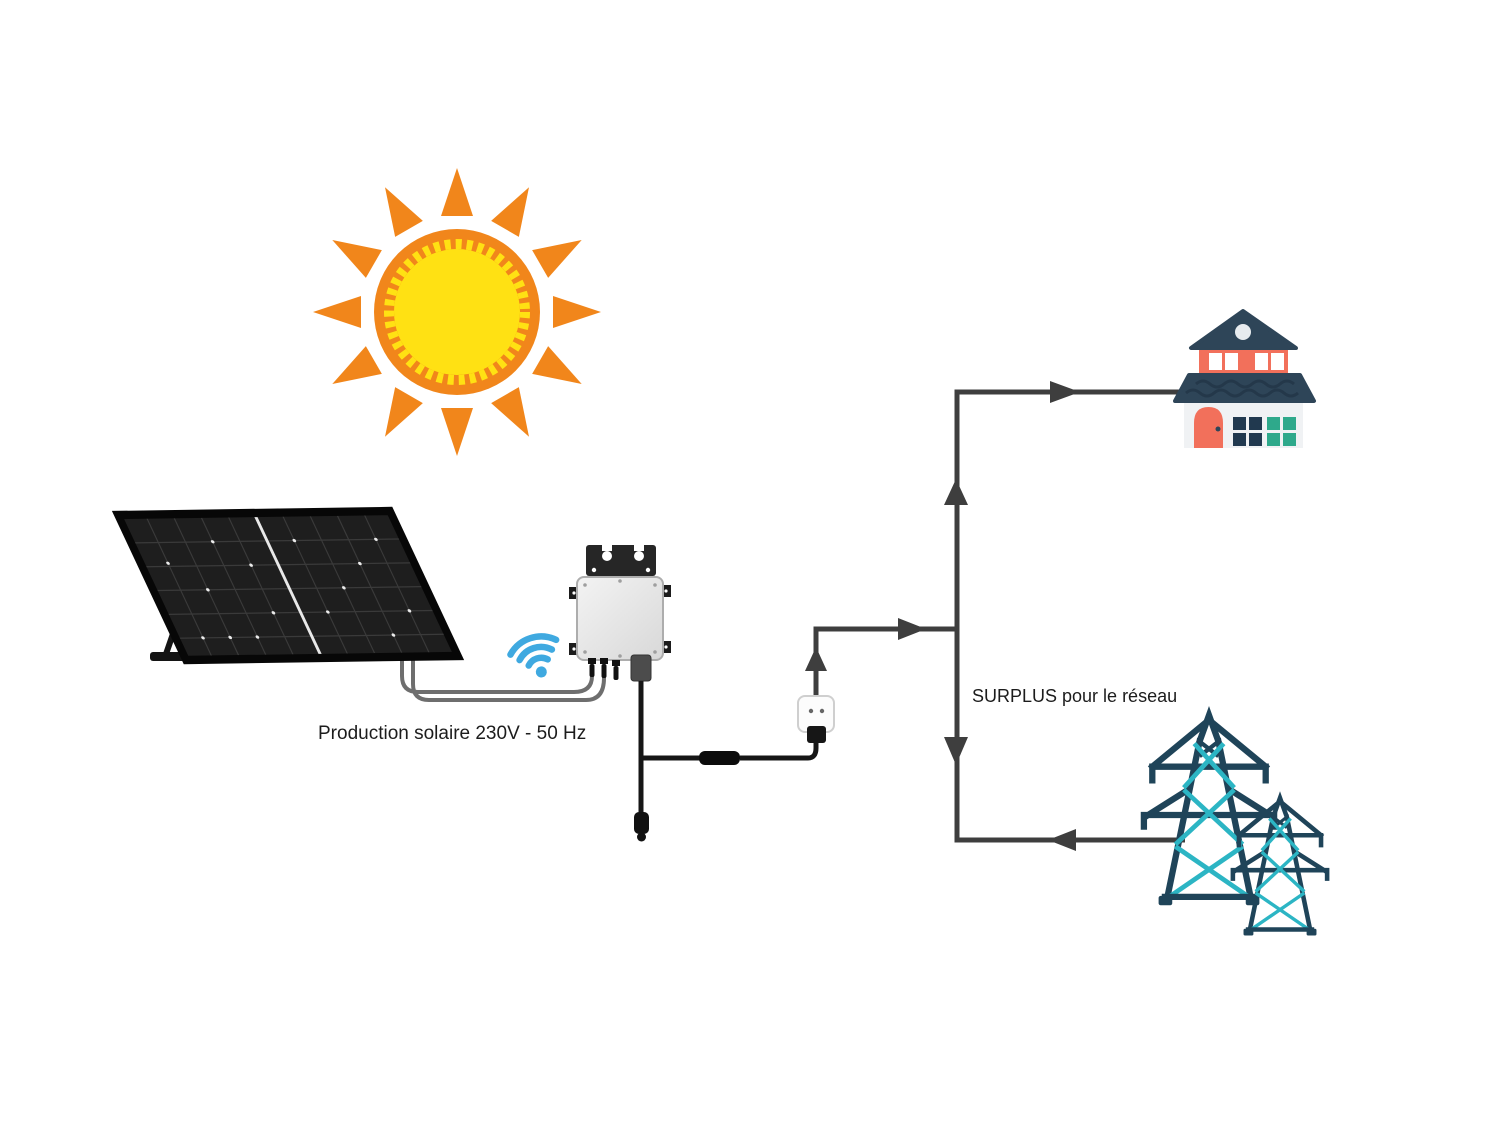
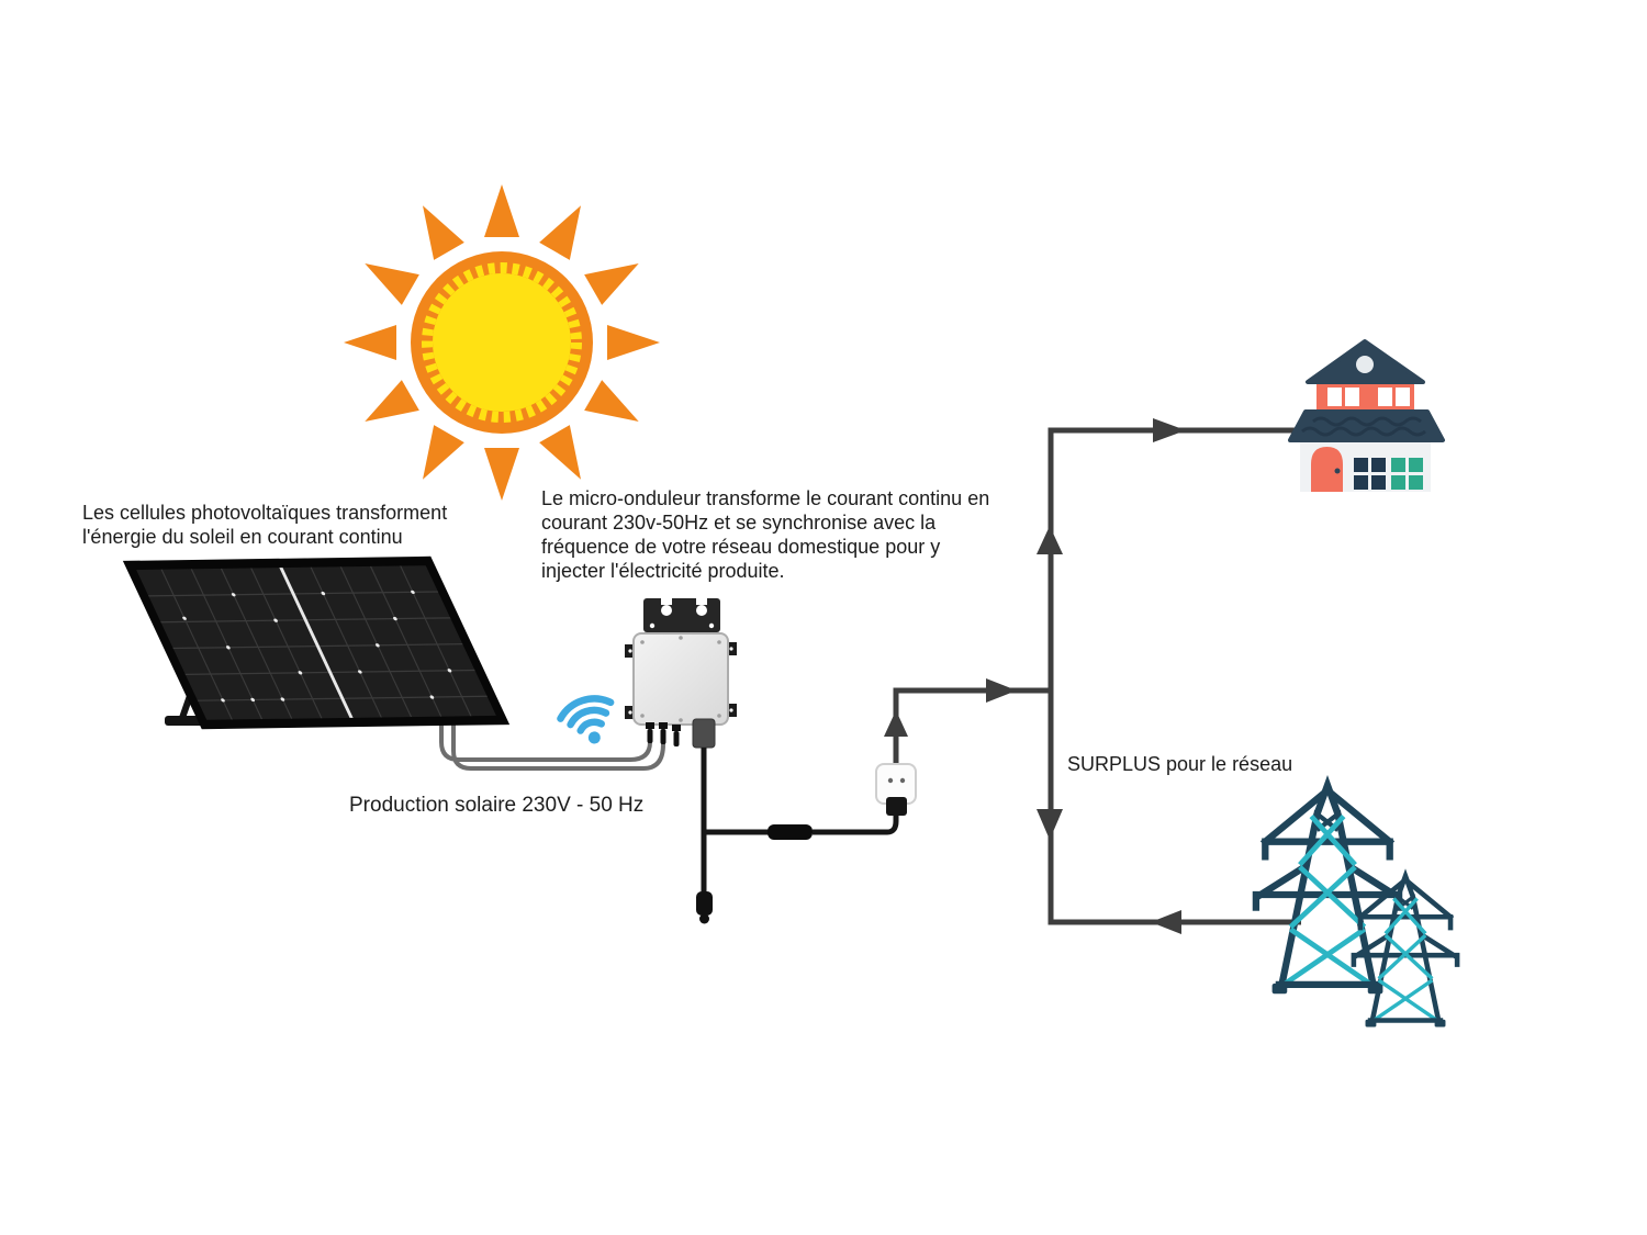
+ Les cellules photovoltaïques transforment
+ l'énergie du soleil en courant continu
+ Le micro-onduleur transforme le courant continu en
+ courant 230v-50Hz et se synchronise avec la
+ fréquence de votre réseau domestique pour y
+ injecter l'électricité produite.
  Production solaire 230V - 50 Hz
  SURPLUS pour le réseau
